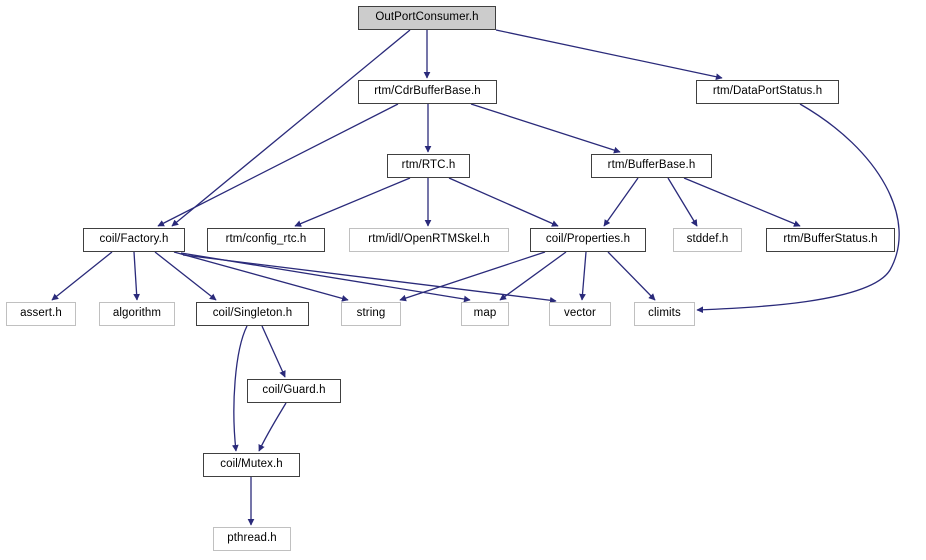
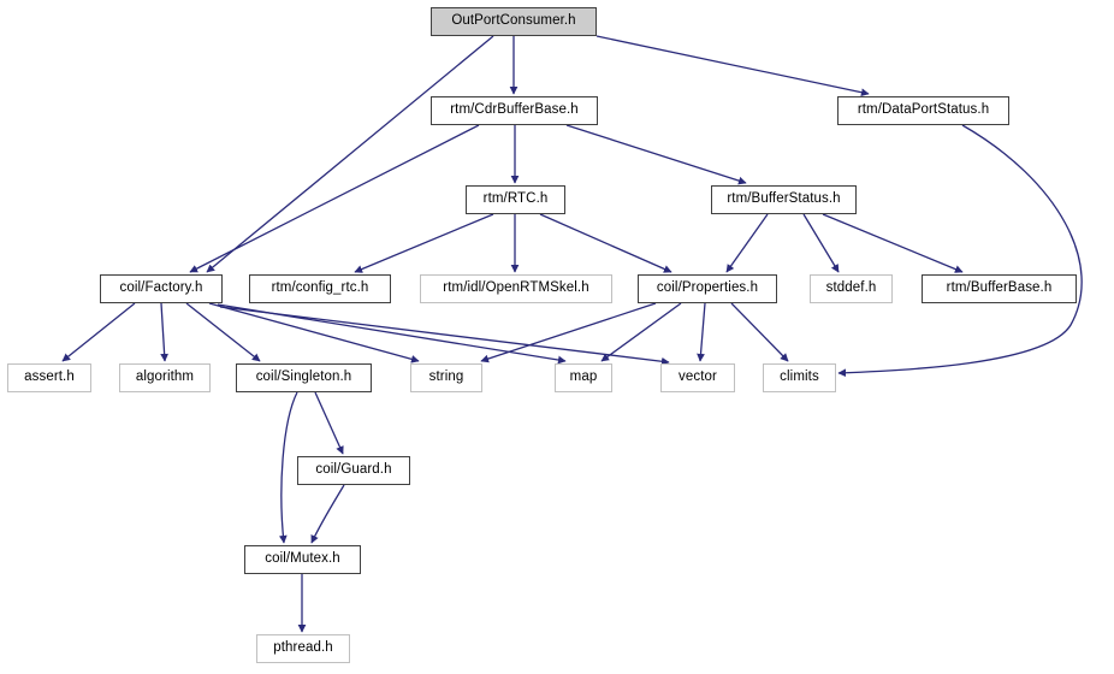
  OutPortConsumer.h
  rtm/CdrBufferBase.h
  rtm/DataPortStatus.h
  rtm/RTC.h
- rtm/BufferBase.h
+ rtm/BufferStatus.h
  coil/Factory.h
  rtm/config_rtc.h
  rtm/idl/OpenRTMSkel.h
  coil/Properties.h
  stddef.h
- rtm/BufferStatus.h
+ rtm/BufferBase.h
  assert.h
  algorithm
  coil/Singleton.h
  string
  map
  vector
  climits
  coil/Guard.h
  coil/Mutex.h
  pthread.h
